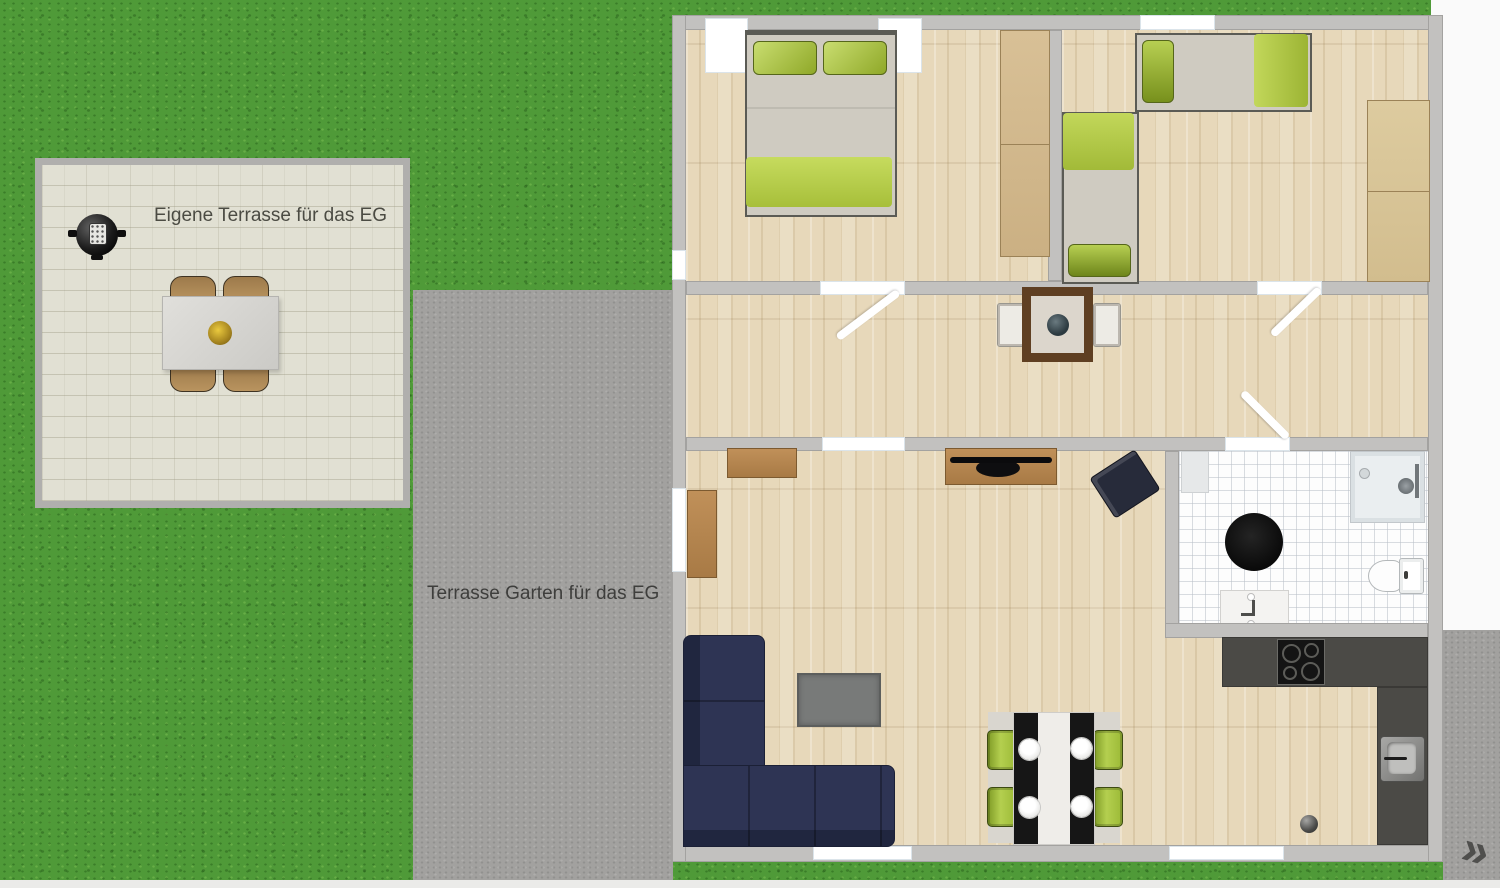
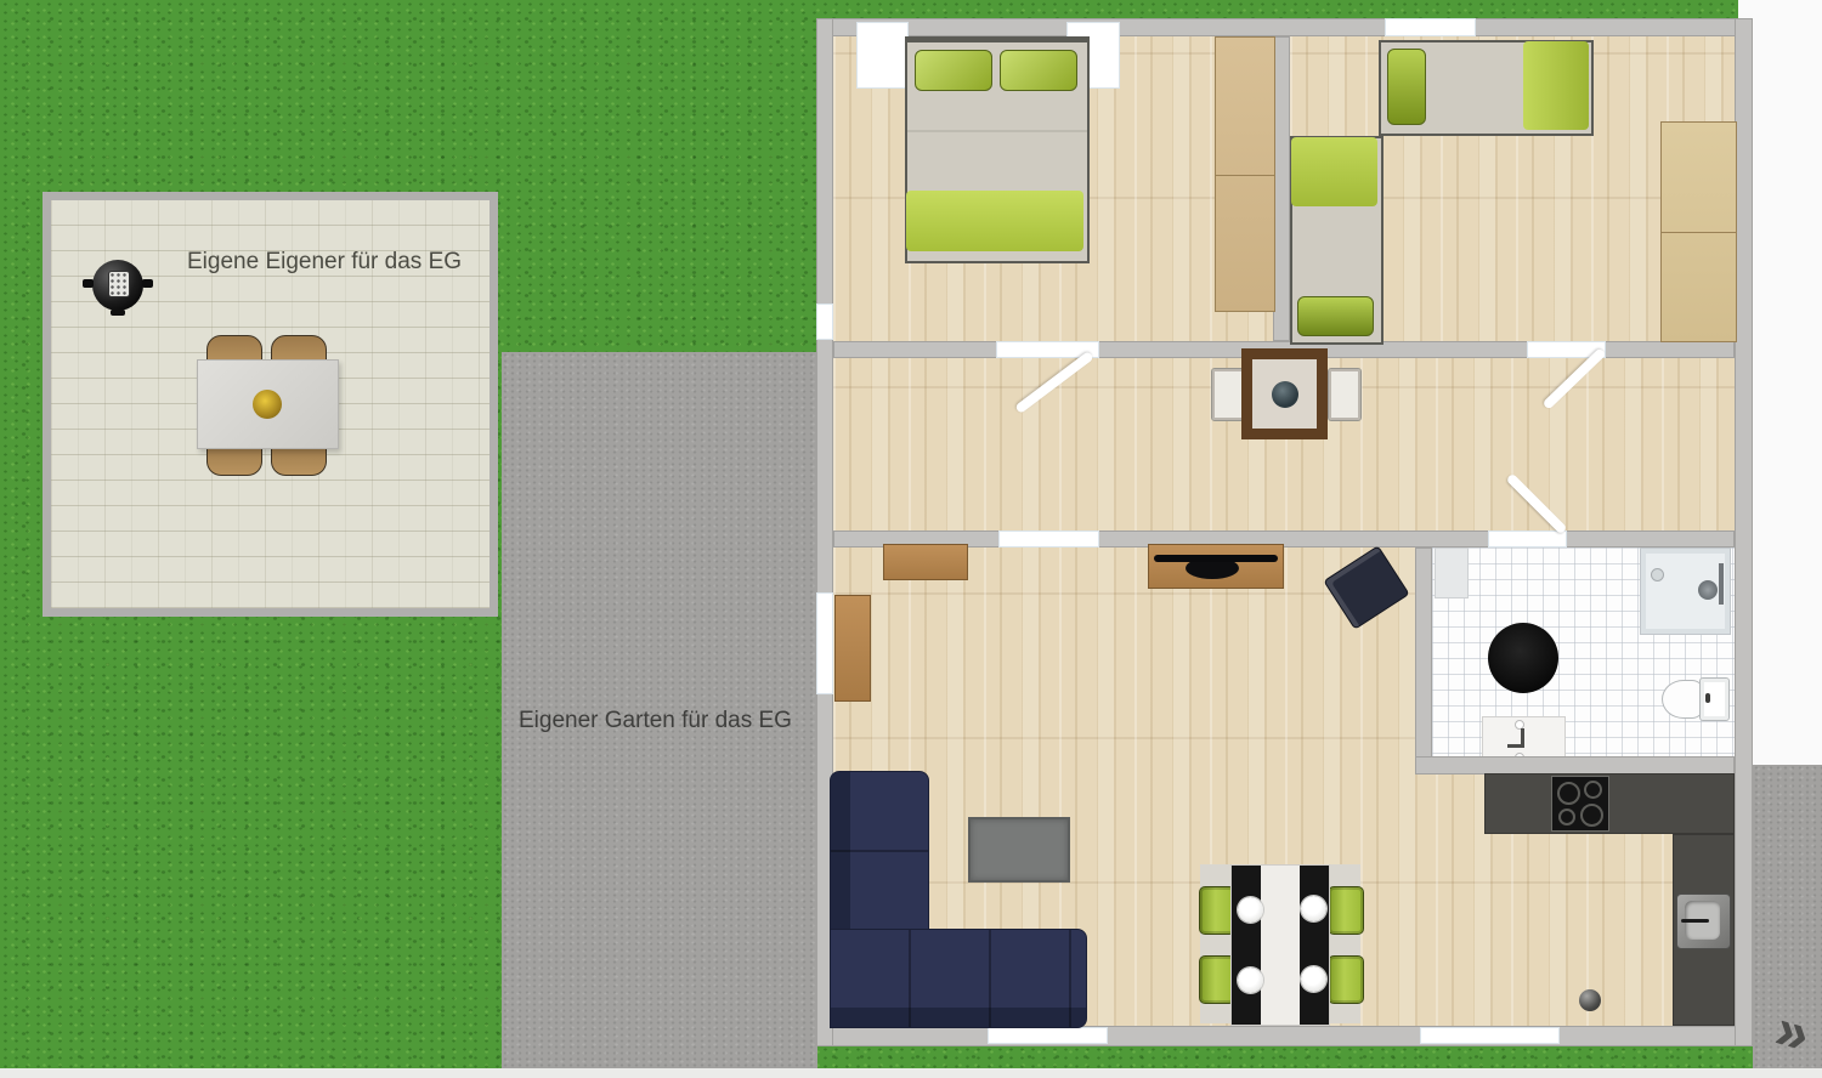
- Terrasse Garten für das EG
+ Eigener Garten für das EG
- Eigene Terrasse für das EG
+ Eigene Eigener für das EG
